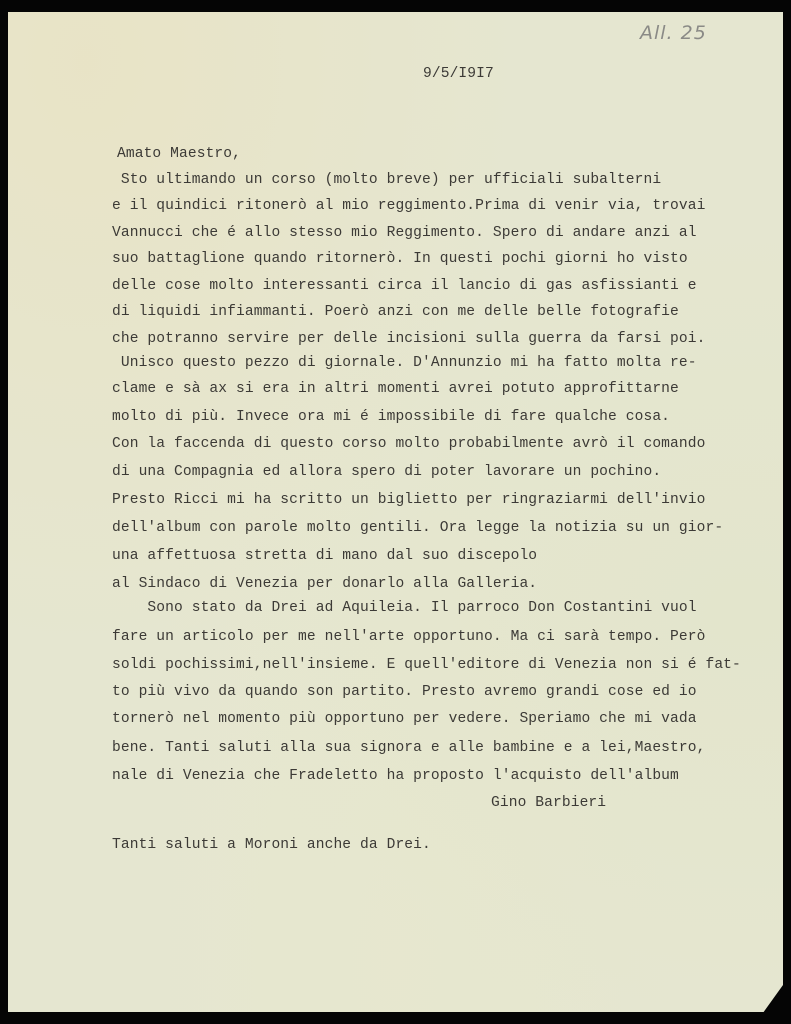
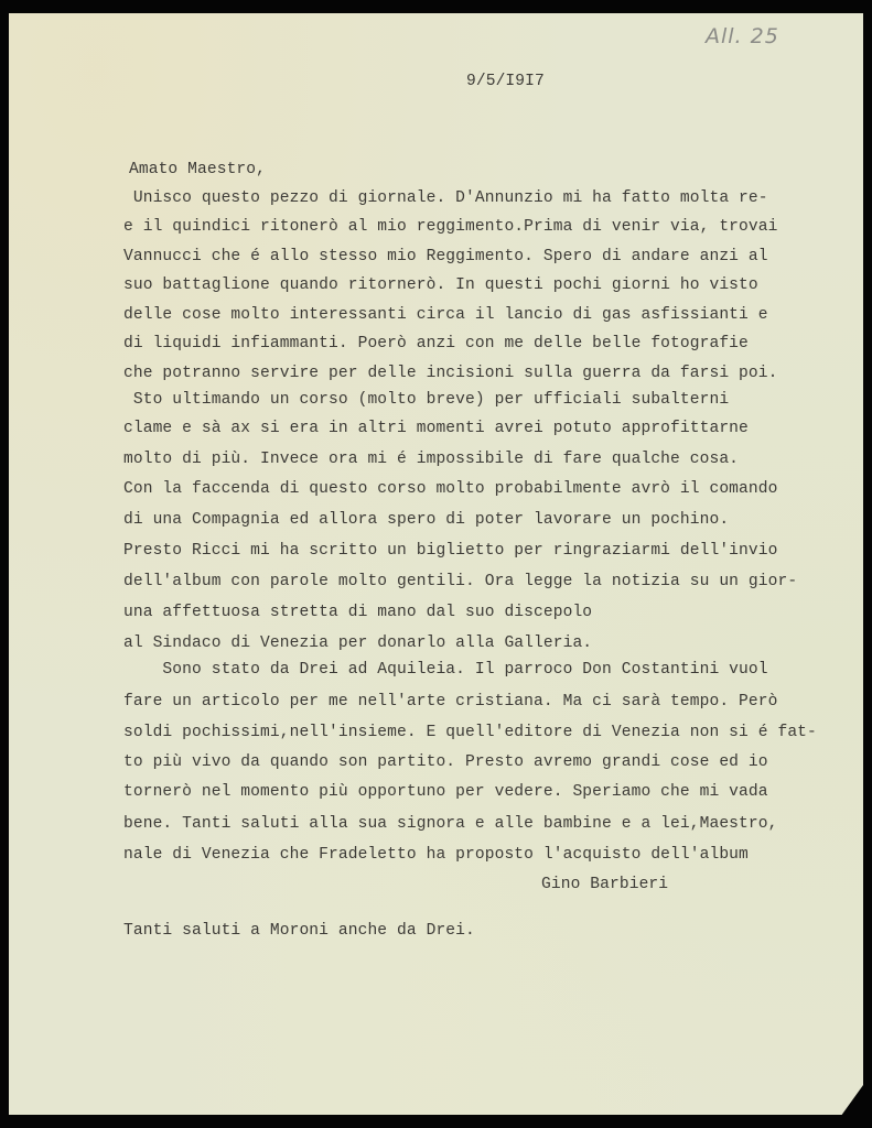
  All. 25
  9/5/I9I7
  Amato Maestro,
- Sto ultimando un corso (molto breve) per ufficiali subalterni
+ Unisco questo pezzo di giornale. D'Annunzio mi ha fatto molta re-
  e il quindici ritonerò al mio reggimento.Prima di venir via, trovai
  Vannucci che é allo stesso mio Reggimento. Spero di andare anzi al
  suo battaglione quando ritornerò. In questi pochi giorni ho visto
  delle cose molto interessanti circa il lancio di gas asfissianti e
  di liquidi infiammanti. Poerò anzi con me delle belle fotografie
  che potranno servire per delle incisioni sulla guerra da farsi poi.
- Unisco questo pezzo di giornale. D'Annunzio mi ha fatto molta re-
+ Sto ultimando un corso (molto breve) per ufficiali subalterni
  clame e sà ax si era in altri momenti avrei potuto approfittarne
  molto di più. Invece ora mi é impossibile di fare qualche cosa.
  Con la faccenda di questo corso molto probabilmente avrò il comando
  di una Compagnia ed allora spero di poter lavorare un pochino.
  Presto Ricci mi ha scritto un biglietto per ringraziarmi dell'invio
  dell'album con parole molto gentili. Ora legge la notizia su un gior-
  una affettuosa stretta di mano dal suo discepolo
  al Sindaco di Venezia per donarlo alla Galleria.
  Sono stato da Drei ad Aquileia. Il parroco Don Costantini vuol
- fare un articolo per me nell'arte opportuno. Ma ci sarà tempo. Però
+ fare un articolo per me nell'arte cristiana. Ma ci sarà tempo. Però
  soldi pochissimi,nell'insieme. E quell'editore di Venezia non si é fat-
  to più vivo da quando son partito. Presto avremo grandi cose ed io
  tornerò nel momento più opportuno per vedere. Speriamo che mi vada
  bene. Tanti saluti alla sua signora e alle bambine e a lei,Maestro,
  nale di Venezia che Fradeletto ha proposto l'acquisto dell'album
  Gino Barbieri
  Tanti saluti a Moroni anche da Drei.
